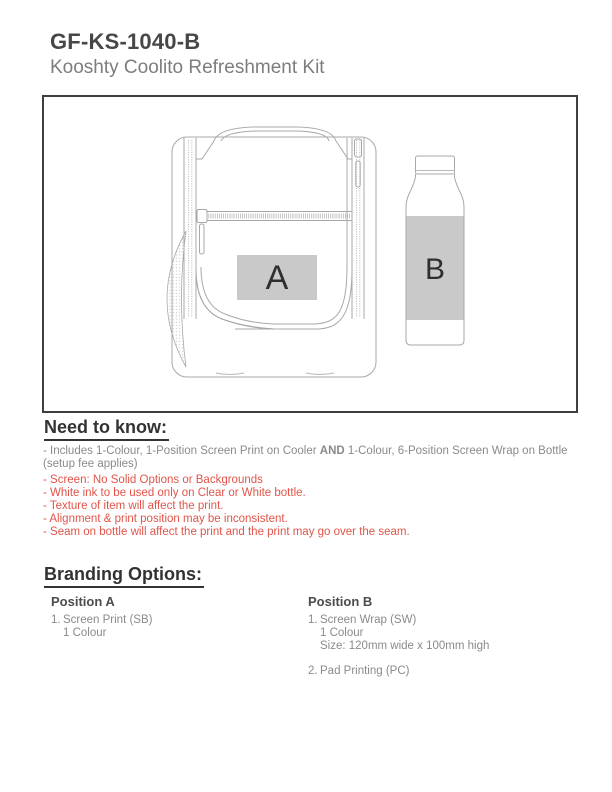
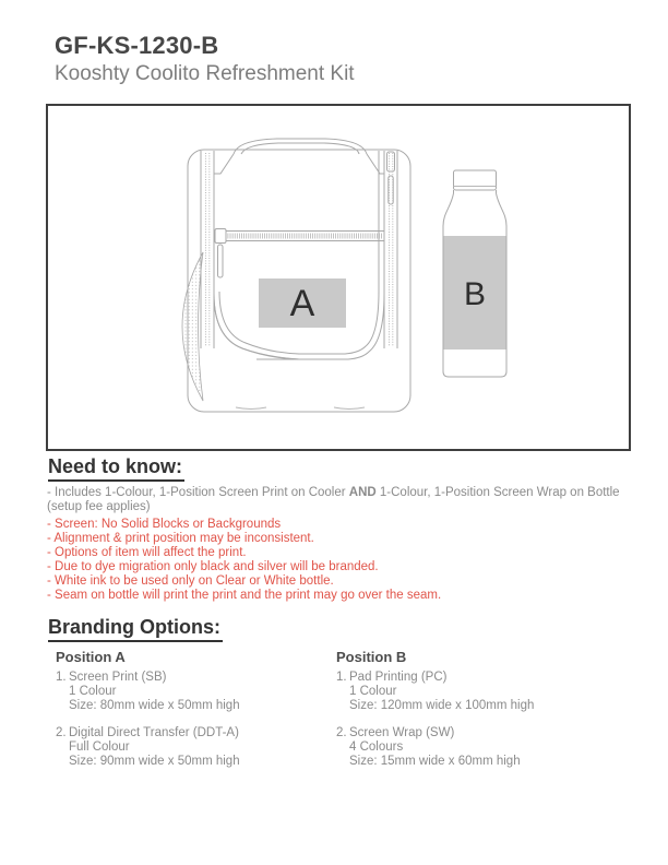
- GF-KS-1040-B
+ GF-KS-1230-B
  Kooshty Coolito Refreshment Kit
  A
  B
  Need to know:
- - Includes 1-Colour, 1-Position Screen Print on Cooler AND 1-Colour, 6-Position Screen Wrap on Bottle (setup fee applies)
+ - Includes 1-Colour, 1-Position Screen Print on Cooler AND 1-Colour, 1-Position Screen Wrap on Bottle (setup fee applies)
- - Screen: No Solid Options or Backgrounds
+ - Screen: No Solid Blocks or Backgrounds
- - White ink to be used only on Clear or White bottle.
+ - Alignment & print position may be inconsistent.
- - Texture of item will affect the print.
+ - Options of item will affect the print.
+ - Due to dye migration only black and silver will be branded.
- - Alignment & print position may be inconsistent.
+ - White ink to be used only on Clear or White bottle.
- - Seam on bottle will affect the print and the print may go over the seam.
+ - Seam on bottle will print the print and the print may go over the seam.
  Branding Options:
  Position A
  1. Screen Print (SB)
  1 Colour
+ Size: 80mm wide x 50mm high
+ 2. Digital Direct Transfer (DDT-A)
+ Full Colour
+ Size: 90mm wide x 50mm high
  Position B
- 1. Screen Wrap (SW)
+ 1. Pad Printing (PC)
  1 Colour
  Size: 120mm wide x 100mm high
- 2. Pad Printing (PC)
+ 2. Screen Wrap (SW)
+ 4 Colours
+ Size: 15mm wide x 60mm high
